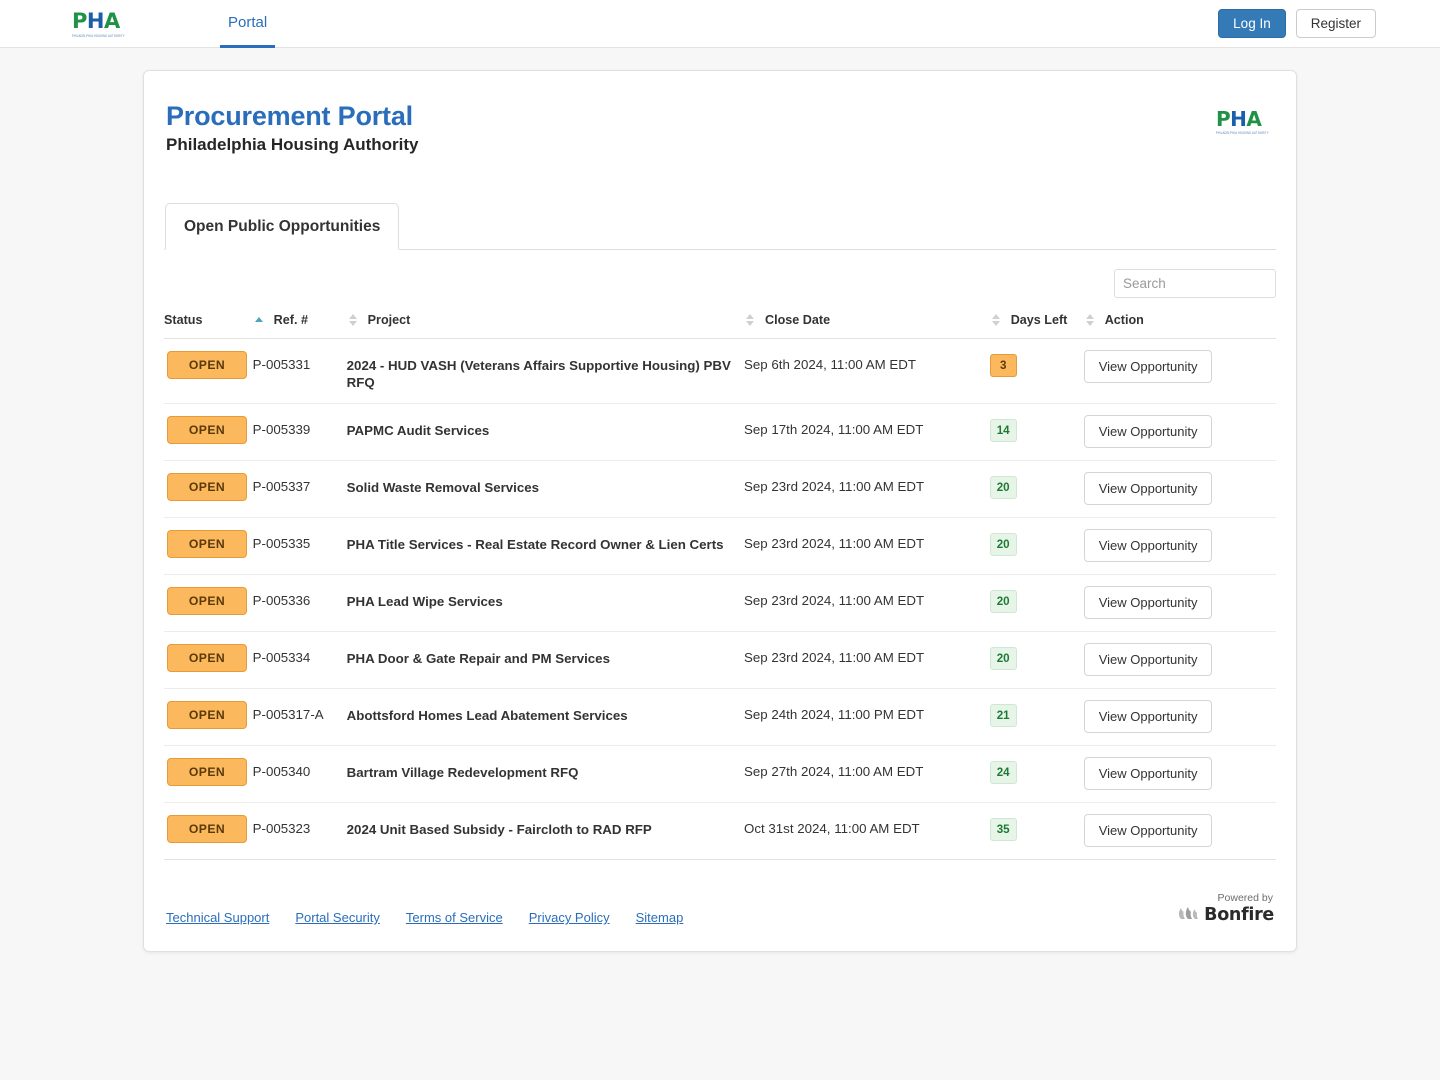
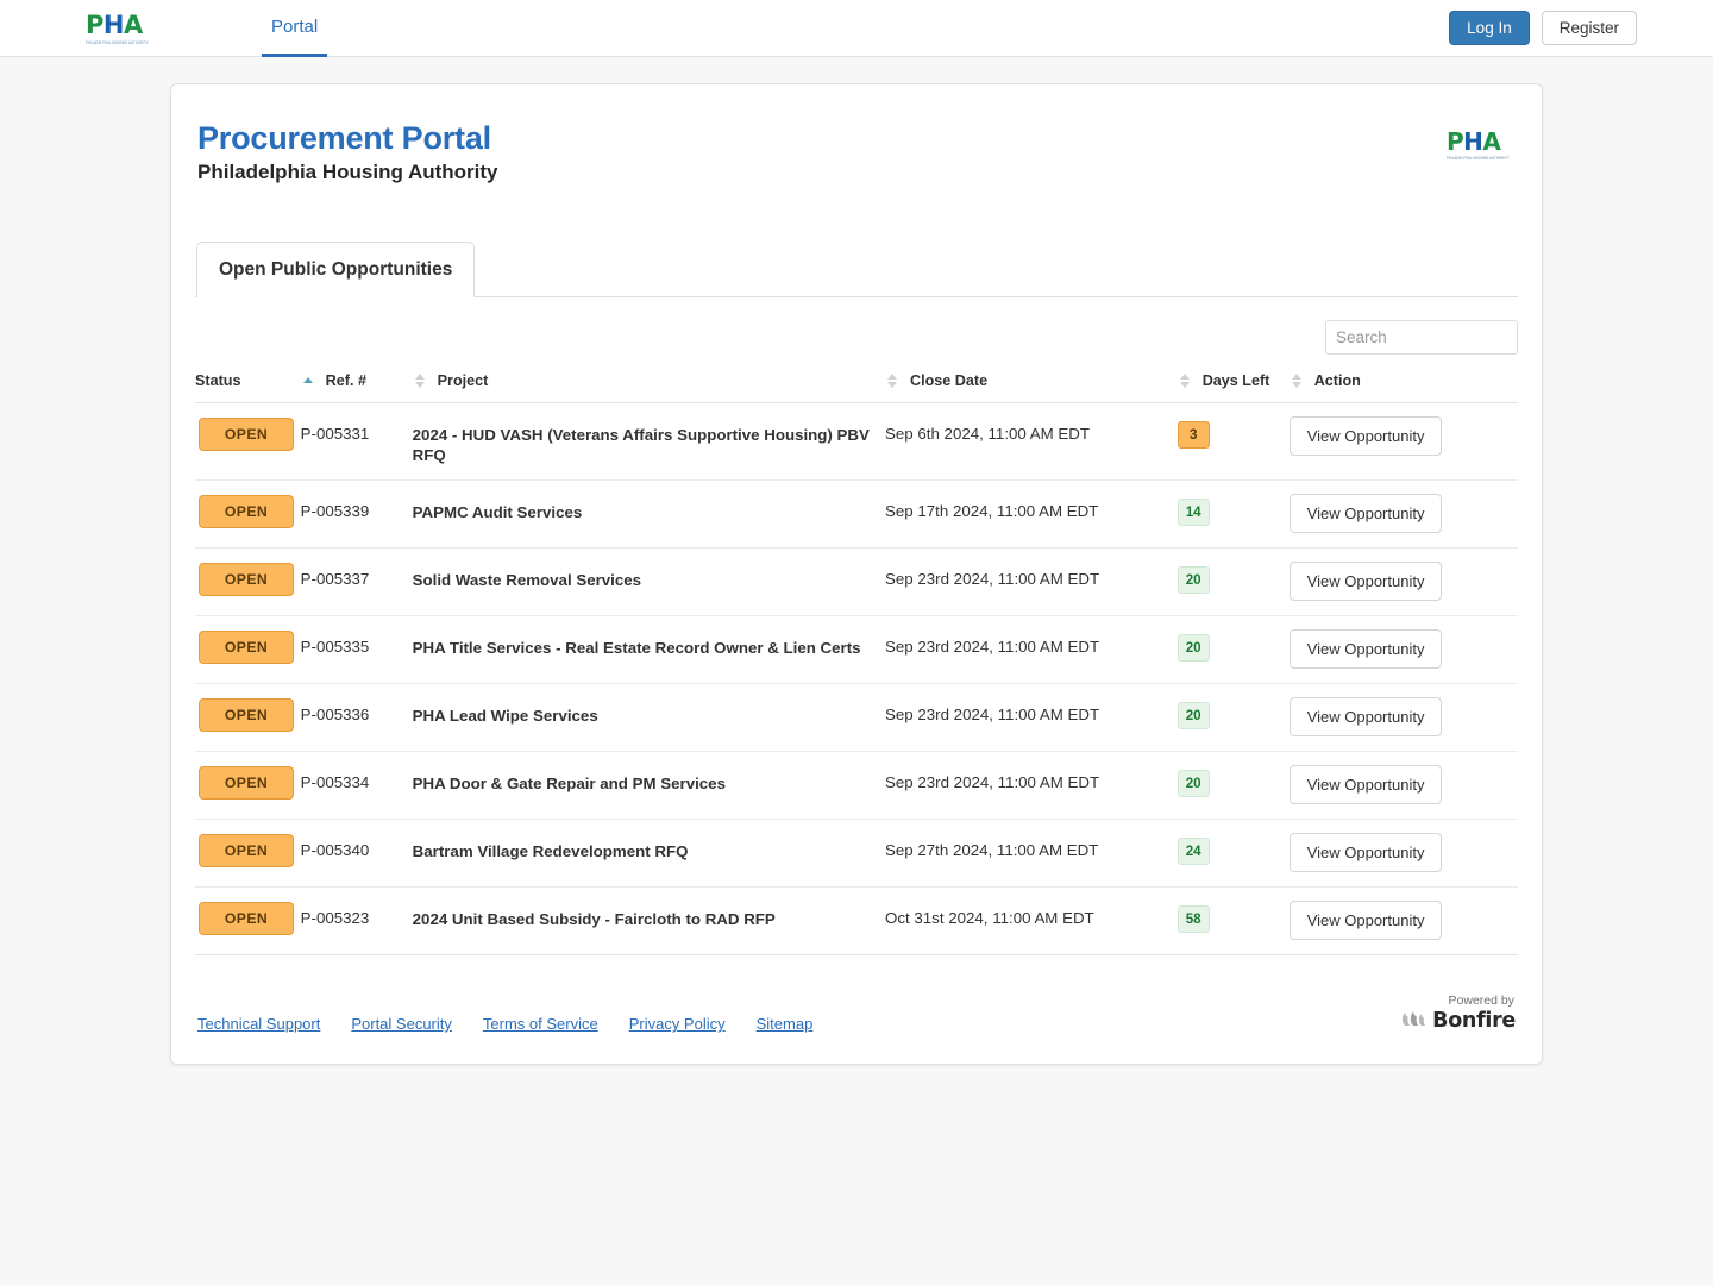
  PHA
  Portal
  Log In
  Register
  Procurement Portal
  Philadelphia Housing Authority
  PHA
  Open Public Opportunities
  Search
  Status	Ref. #	Project	Close Date	Days Left	Action
  OPEN	P-005331	2024 - HUD VASH (Veterans Affairs Supportive Housing) PBV RFQ	Sep 6th 2024, 11:00 AM EDT	3	View Opportunity
  OPEN	P-005339	PAPMC Audit Services	Sep 17th 2024, 11:00 AM EDT	14	View Opportunity
  OPEN	P-005337	Solid Waste Removal Services	Sep 23rd 2024, 11:00 AM EDT	20	View Opportunity
  OPEN	P-005335	PHA Title Services - Real Estate Record Owner & Lien Certs	Sep 23rd 2024, 11:00 AM EDT	20	View Opportunity
  OPEN	P-005336	PHA Lead Wipe Services	Sep 23rd 2024, 11:00 AM EDT	20	View Opportunity
  OPEN	P-005334	PHA Door & Gate Repair and PM Services	Sep 23rd 2024, 11:00 AM EDT	20	View Opportunity
- OPEN	P-005317-A	Abottsford Homes Lead Abatement Services	Sep 24th 2024, 11:00 PM EDT	21	View Opportunity
  OPEN	P-005340	Bartram Village Redevelopment RFQ	Sep 27th 2024, 11:00 AM EDT	24	View Opportunity
- OPEN	P-005323	2024 Unit Based Subsidy - Faircloth to RAD RFP	Oct 31st 2024, 11:00 AM EDT	35	View Opportunity
+ OPEN	P-005323	2024 Unit Based Subsidy - Faircloth to RAD RFP	Oct 31st 2024, 11:00 AM EDT	58	View Opportunity
  Technical Support
  Portal Security
  Terms of Service
  Privacy Policy
  Sitemap
  Powered by
  Bonfire
